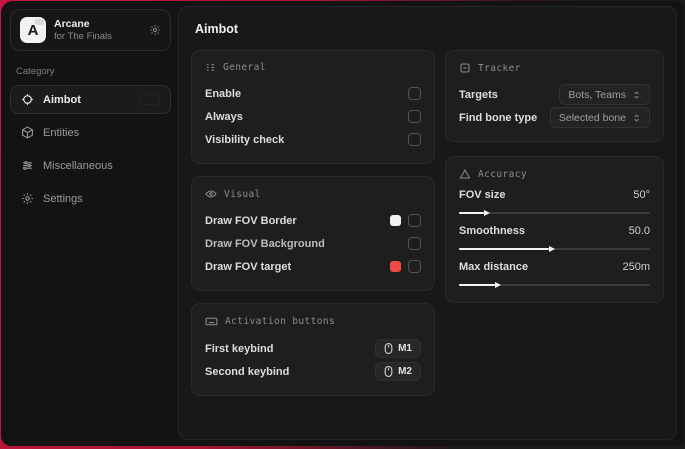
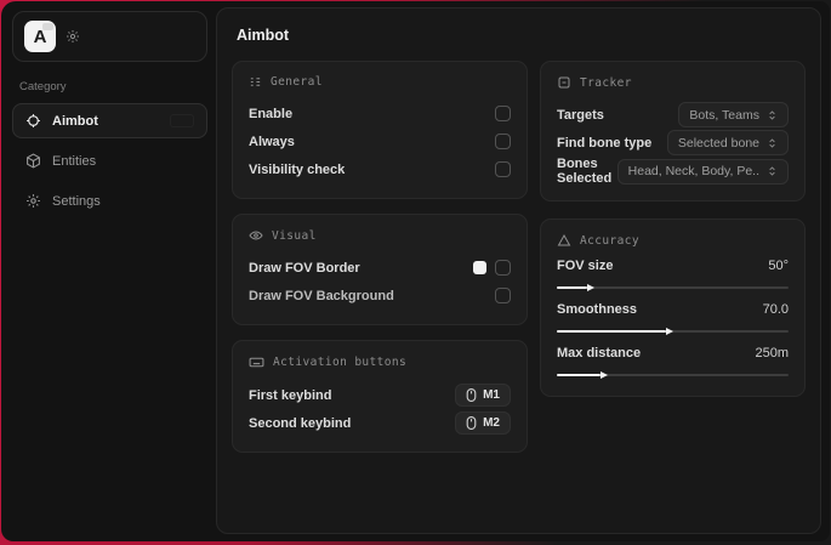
  A
- Arcane
- for The Finals
  Category
  Aimbot
  Entities
- Miscellaneous
  Settings
  Aimbot
  General
  Enable
  Always
  Visibility check
  Visual
  Draw FOV Border
  Draw FOV Background
- Draw FOV target
  Activation buttons
  First keybind
  M1
  Second keybind
  M2
  Tracker
  Targets
  Bots, Teams
  Find bone type
  Selected bone
+ Bones Selected
+ Head, Neck, Body, Pe..
  Accuracy
  FOV size
  50°
  Smoothness
- 50.0
+ 70.0
  Max distance
  250m
